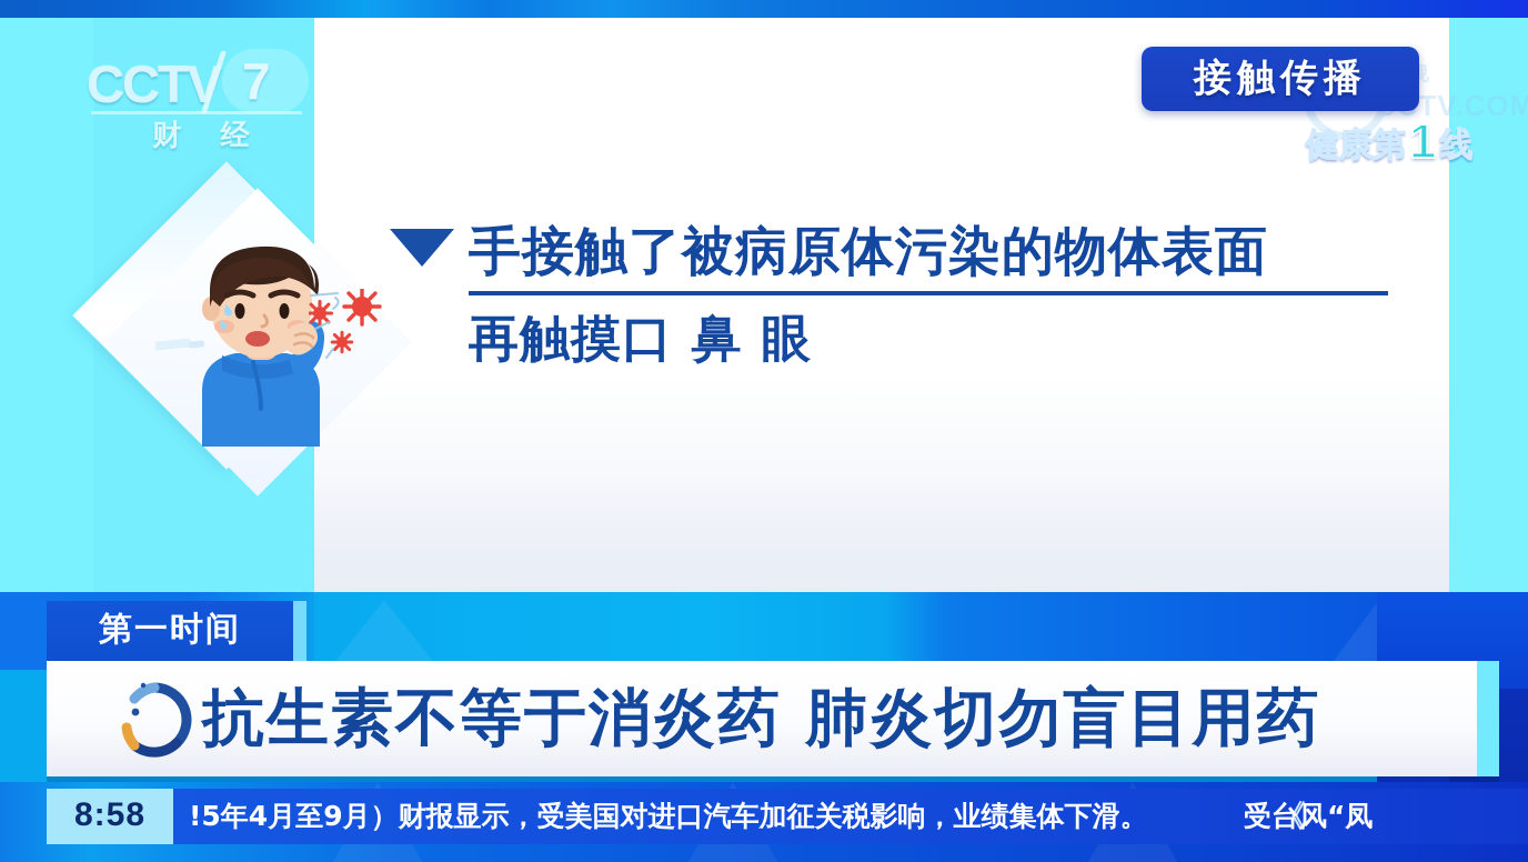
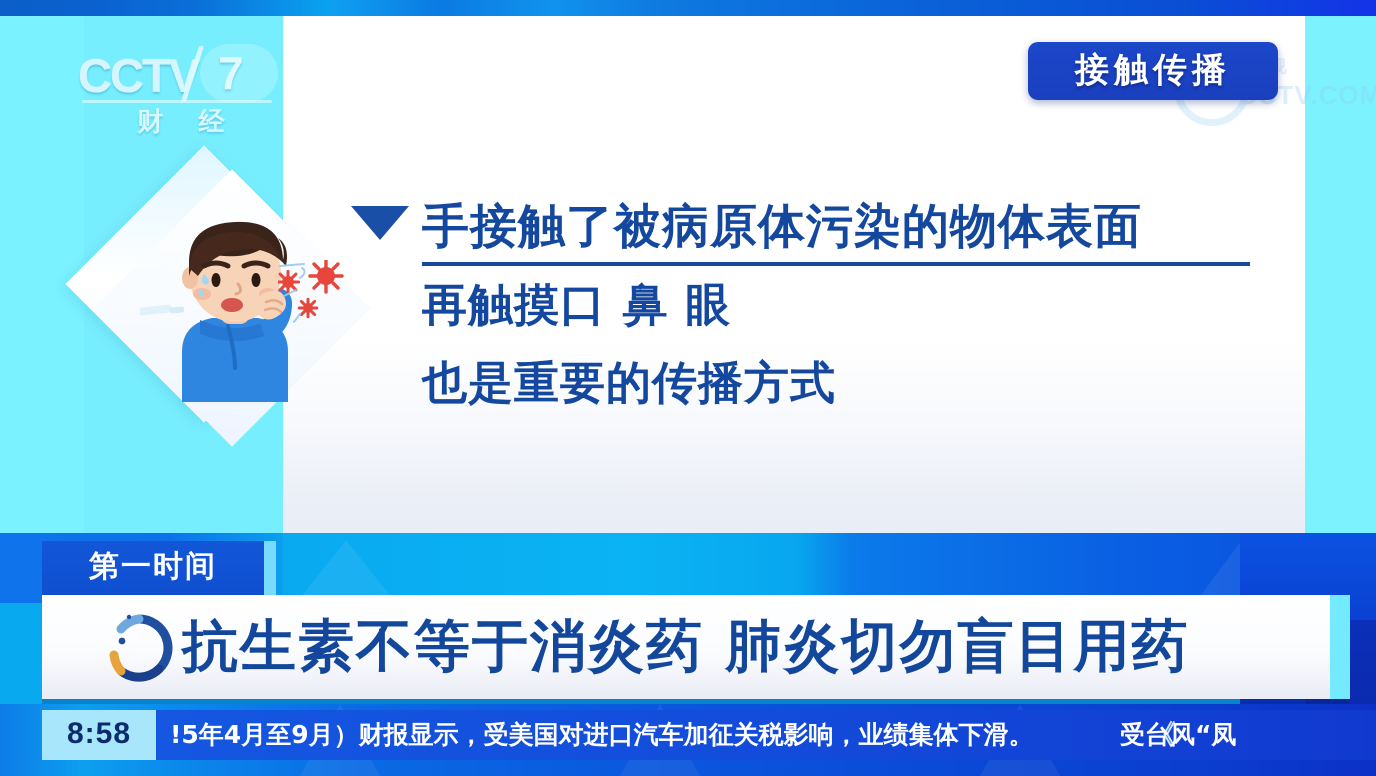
  CCTV
  7
  财 经
  手接触了被病原体污染的物体表面
  再触摸口 鼻 眼
+ 也是重要的传播方式
  TV.COM
  接触传播
- 健康第
- 1
- 线
  第一时间
  抗生素不等于消炎药 肺炎切勿盲目用药
  8:58
  !5年4月至9月）财报显示，受美国对进口汽车加征关税影响，业绩集体下滑。
  《
  受台风“凤
